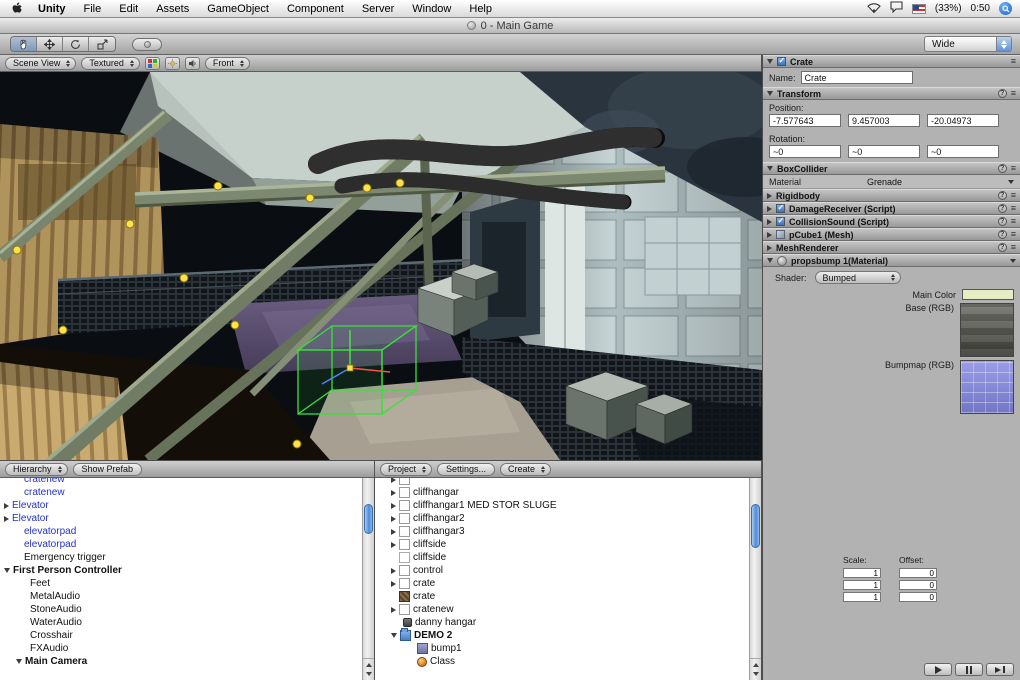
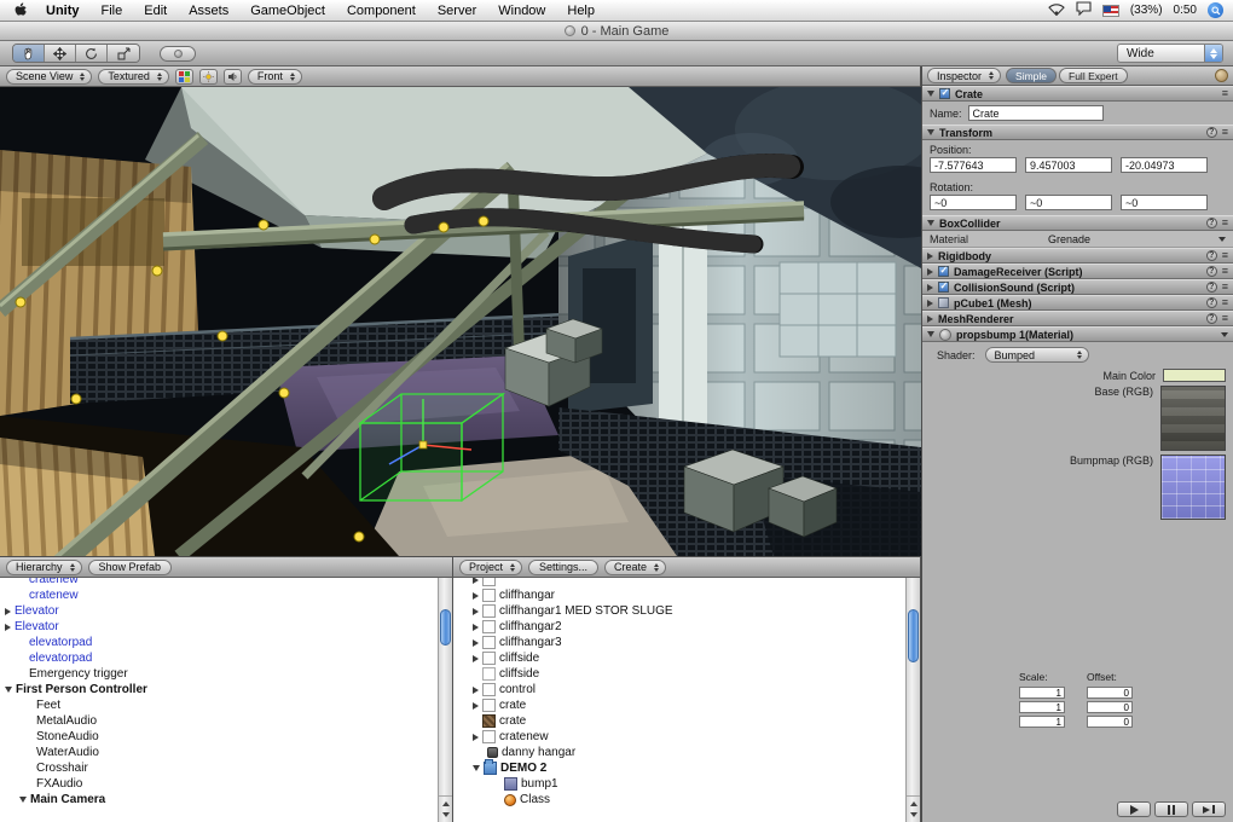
  Unity
  File
  Edit
  Assets
  GameObject
  Component
  Server
  Window
  Help
  (33%)
  0:50
  0 - Main Game
  Wide
  Scene View
  Textured
  Front
  Hierarchy
  Show Prefab
  cratenew
  cratenew
  Elevator
  Elevator
  elevatorpad
  elevatorpad
  Emergency trigger
  First Person Controller
  Feet
  MetalAudio
  StoneAudio
  WaterAudio
  Crosshair
  FXAudio
  Main Camera
  Project
  Settings...
  Create
  cliffhangar
  cliffhangar1 MED STOR SLUGE
  cliffhangar2
  cliffhangar3
  cliffside
  cliffside
  control
  crate
  crate
  cratenew
  danny hangar
  DEMO 2
  bump1
  Class
+ Inspector
+ Simple
+ Full Expert
  Crate
  Name:
  Crate
  Transform
  Position:
  -7.577643
  9.457003
  -20.04973
  Rotation:
  ~0
  ~0
  ~0
  BoxCollider
  Material
  Grenade
  Rigidbody
  DamageReceiver (Script)
  CollisionSound (Script)
  pCube1 (Mesh)
  MeshRenderer
  propsbump 1(Material)
  Shader:
  Bumped
  Main Color
  Base (RGB)
  Bumpmap (RGB)
  Scale:
  1
  1
  1
  Offset:
  0
  0
  0
